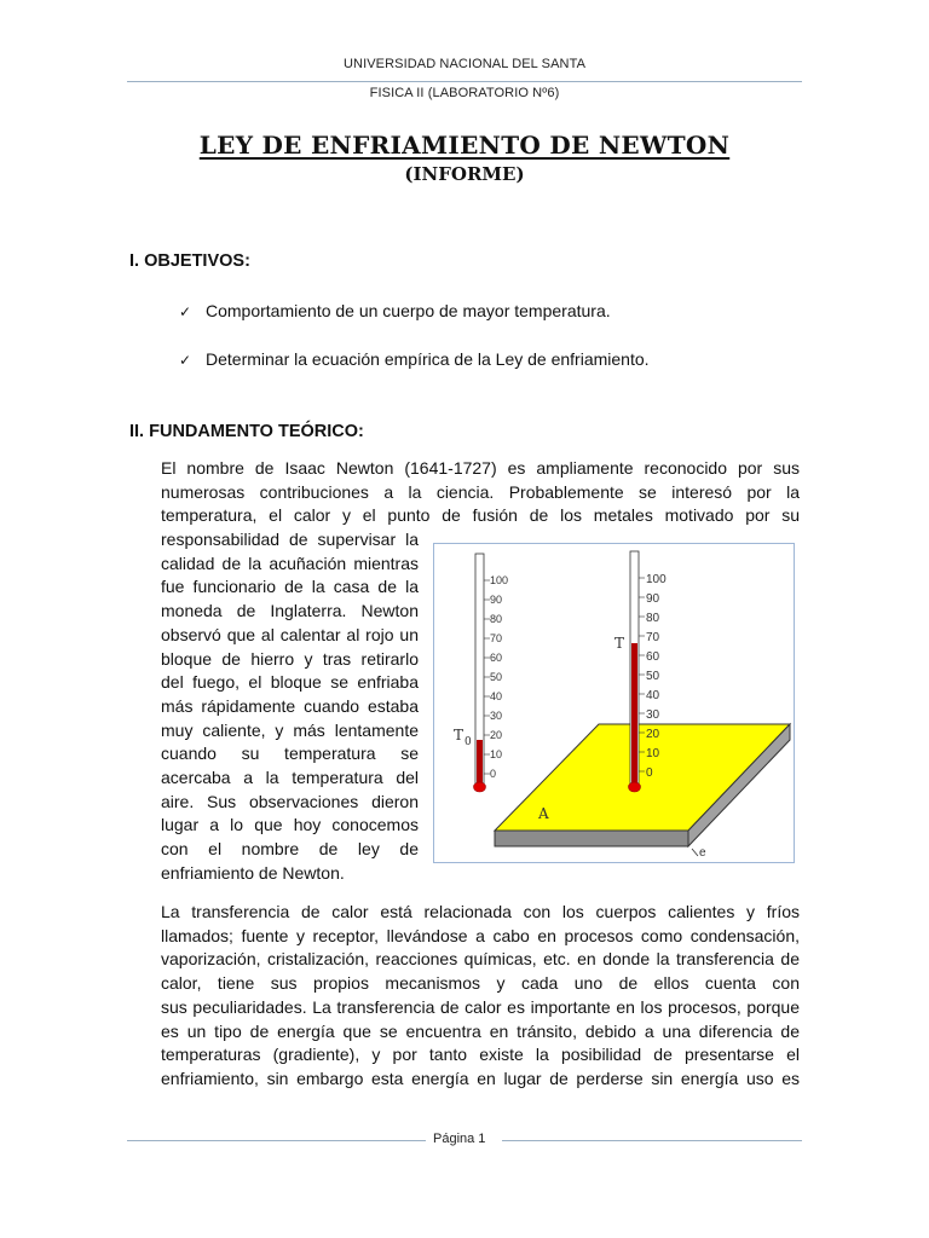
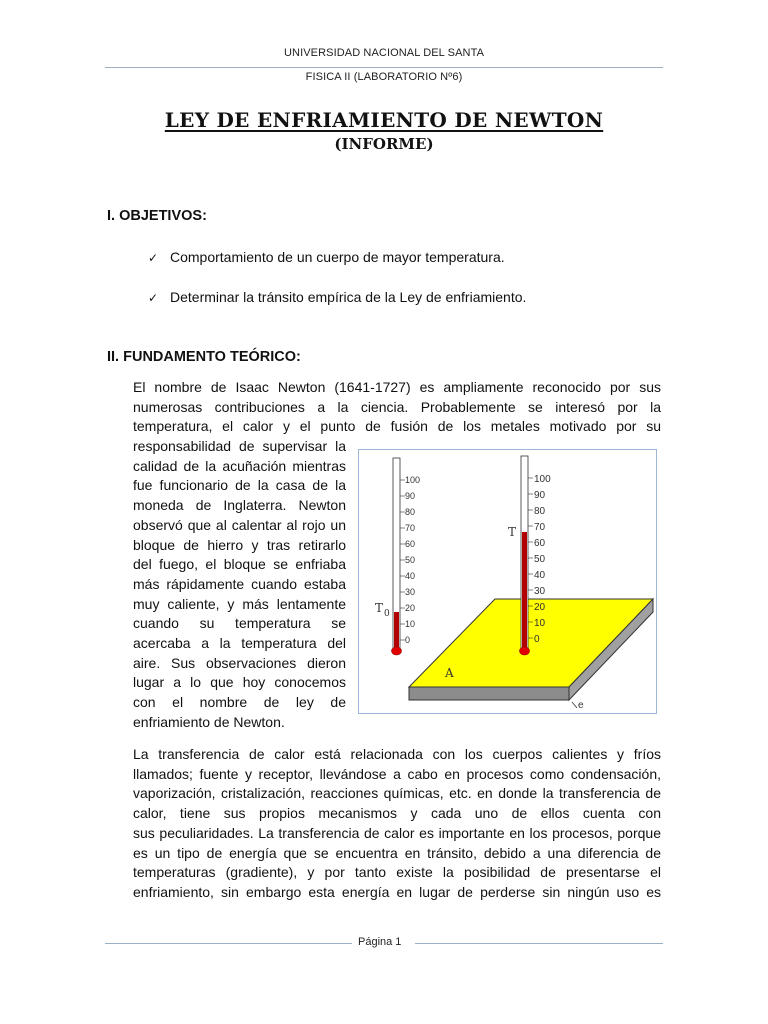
  UNIVERSIDAD NACIONAL DEL SANTA
  FISICA II (LABORATORIO Nº6)
  LEY DE ENFRIAMIENTO DE NEWTON
  (INFORME)
  I. OBJETIVOS:
  ✓
  Comportamiento de un cuerpo de mayor temperatura.
  ✓
- Determinar la ecuación empírica de la Ley de enfriamiento.
+ Determinar la tránsito empírica de la Ley de enfriamiento.
  II. FUNDAMENTO TEÓRICO:
  El nombre de Isaac Newton (1641-1727) es ampliamente reconocido por sus
  numerosas contribuciones a la ciencia. Probablemente se interesó por la
  temperatura, el calor y el punto de fusión de los metales motivado por su
  responsabilidad de supervisar la
  calidad de la acuñación mientras
  fue funcionario de la casa de la
  moneda de Inglaterra. Newton
  observó que al calentar al rojo un
  bloque de hierro y tras retirarlo
  del fuego, el bloque se enfriaba
  más rápidamente cuando estaba
  muy caliente, y más lentamente
  cuando su temperatura se
  acercaba a la temperatura del
  aire. Sus observaciones dieron
  lugar a lo que hoy conocemos
  con el nombre de ley de
  enfriamiento de Newton.
  A
  e
  100
  90
  80
  70
  60
  50
  40
  30
  20
  10
  0
  T
  0
  100
  90
  80
  70
  60
  50
  40
  30
  20
  10
  0
  T
  La transferencia de calor está relacionada con los cuerpos calientes y fríos
  llamados; fuente y receptor, llevándose a cabo en procesos como condensación,
  vaporización, cristalización, reacciones químicas, etc. en donde la transferencia de
  calor, tiene sus propios mecanismos y cada uno de ellos cuenta con
  sus peculiaridades. La transferencia de calor es importante en los procesos, porque
  es un tipo de energía que se encuentra en tránsito, debido a una diferencia de
  temperaturas (gradiente), y por tanto existe la posibilidad de presentarse el
- enfriamiento, sin embargo esta energía en lugar de perderse sin energía uso es
+ enfriamiento, sin embargo esta energía en lugar de perderse sin ningún uso es
  Página 1
